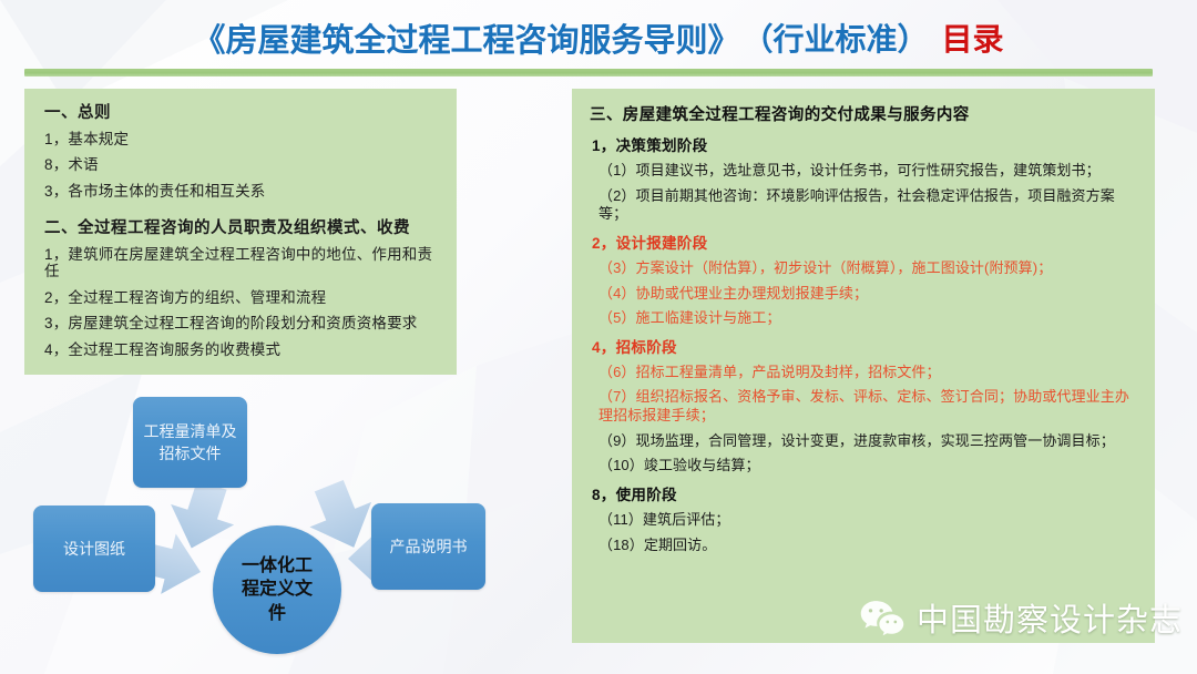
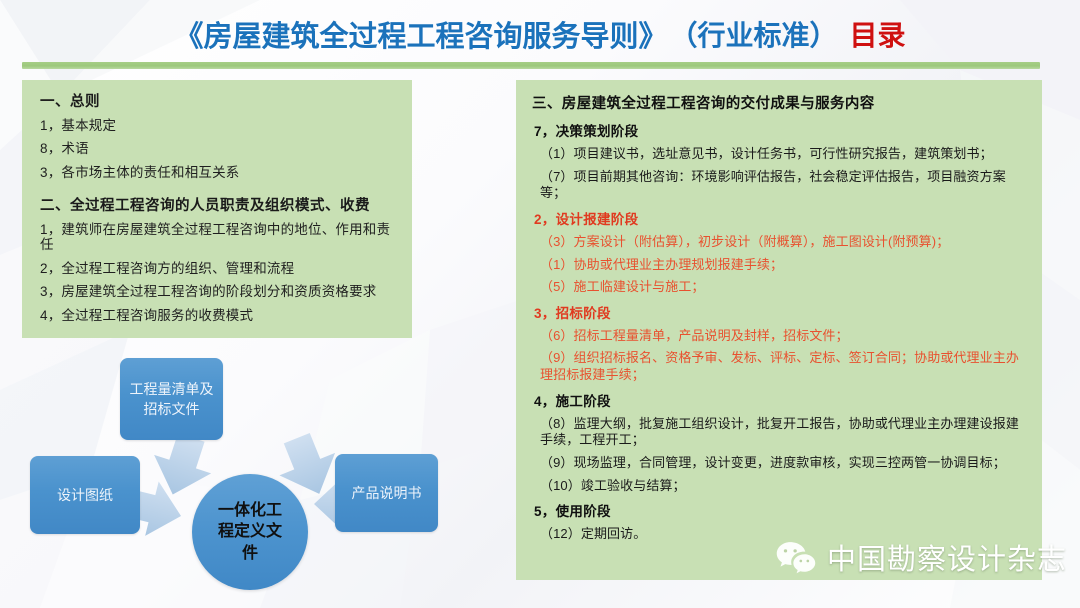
  《房屋建筑全过程工程咨询服务导则》
  （行业标准）
  目录
  一、总则
  1，基本规定
  8，术语
  3，各市场主体的责任和相互关系
  二、全过程工程咨询的人员职责及组织模式、收费
  1，建筑师在房屋建筑全过程工程咨询中的地位、作用和责任
  2，全过程工程咨询方的组织、管理和流程
  3，房屋建筑全过程工程咨询的阶段划分和资质资格要求
  4，全过程工程咨询服务的收费模式
  三、房屋建筑全过程工程咨询的交付成果与服务内容
- 1，决策策划阶段
+ 7，决策策划阶段
  （1）项目建议书，选址意见书，设计任务书，可行性研究报告，建筑策划书；
- （2）项目前期其他咨询：环境影响评估报告，社会稳定评估报告，项目融资方案等；
+ （7）项目前期其他咨询：环境影响评估报告，社会稳定评估报告，项目融资方案等；
  2，设计报建阶段
  （3）方案设计（附估算），初步设计（附概算），施工图设计(附预算)；
- （4）协助或代理业主办理规划报建手续；
+ （1）协助或代理业主办理规划报建手续；
  （5）施工临建设计与施工；
- 4，招标阶段
+ 3，招标阶段
  （6）招标工程量清单，产品说明及封样，招标文件；
- （7）组织招标报名、资格予审、发标、评标、定标、签订合同；协助或代理业主办理招标报建手续；
+ （9）组织招标报名、资格予审、发标、评标、定标、签订合同；协助或代理业主办理招标报建手续；
+ 4，施工阶段
+ （8）监理大纲，批复施工组织设计，批复开工报告，协助或代理业主办理建设报建手续，工程开工；
  （9）现场监理，合同管理，设计变更，进度款审核，实现三控两管一协调目标；
  （10）竣工验收与结算；
- 8，使用阶段
+ 5，使用阶段
- （11）建筑后评估；
- （18）定期回访。
+ （12）定期回访。
  工程量清单及招标文件
  设计图纸
  产品说明书
  一体化工程定义文件
  中国勘察设计杂志
